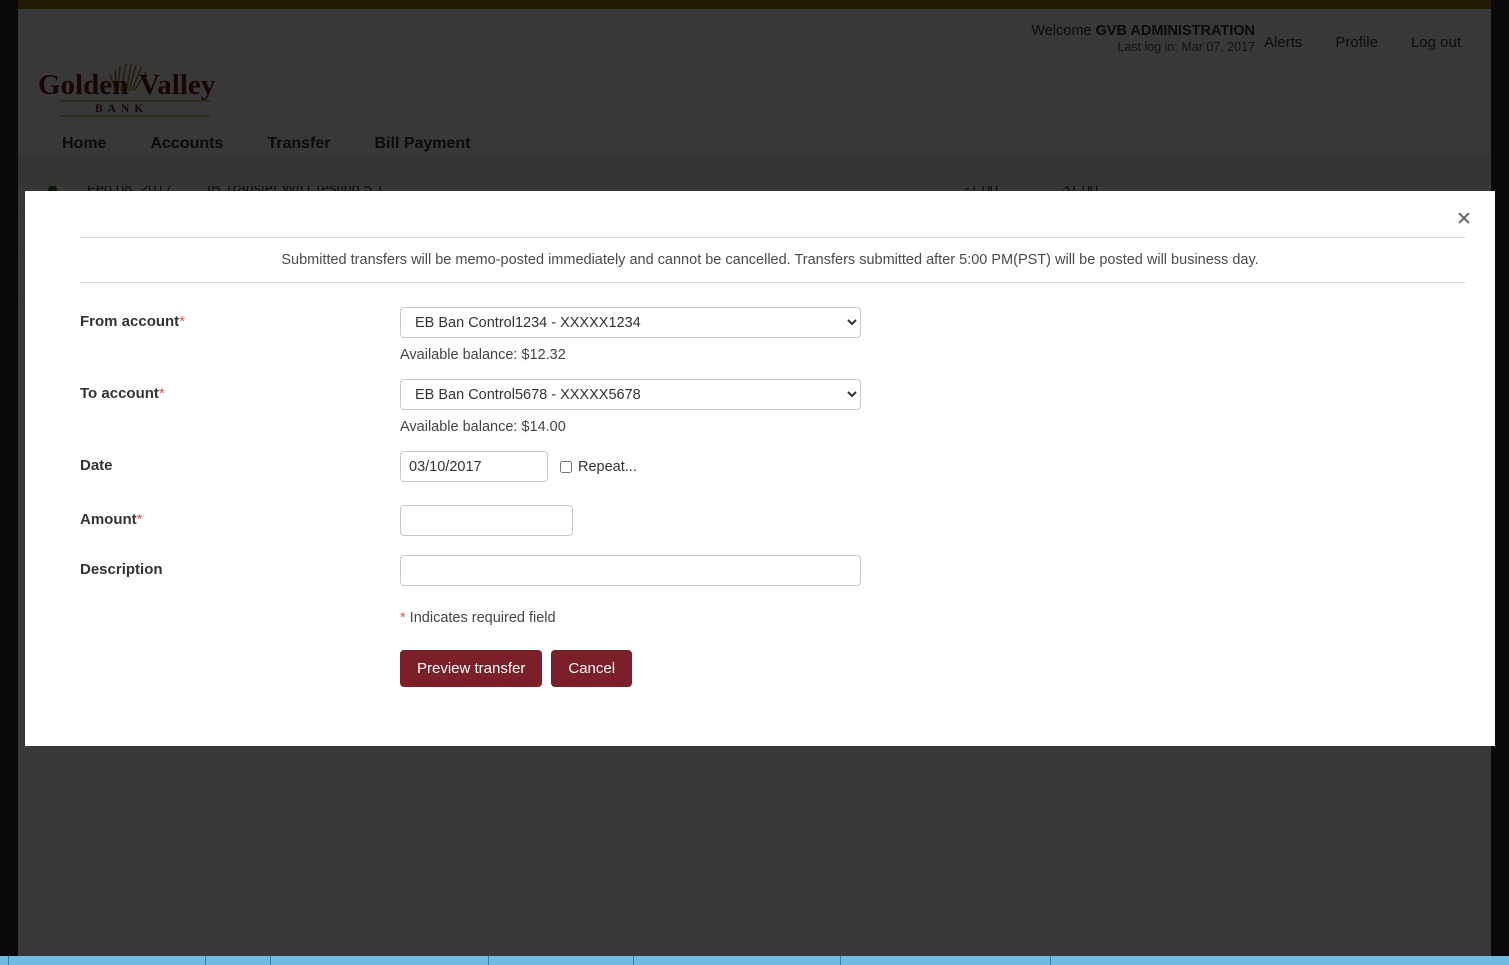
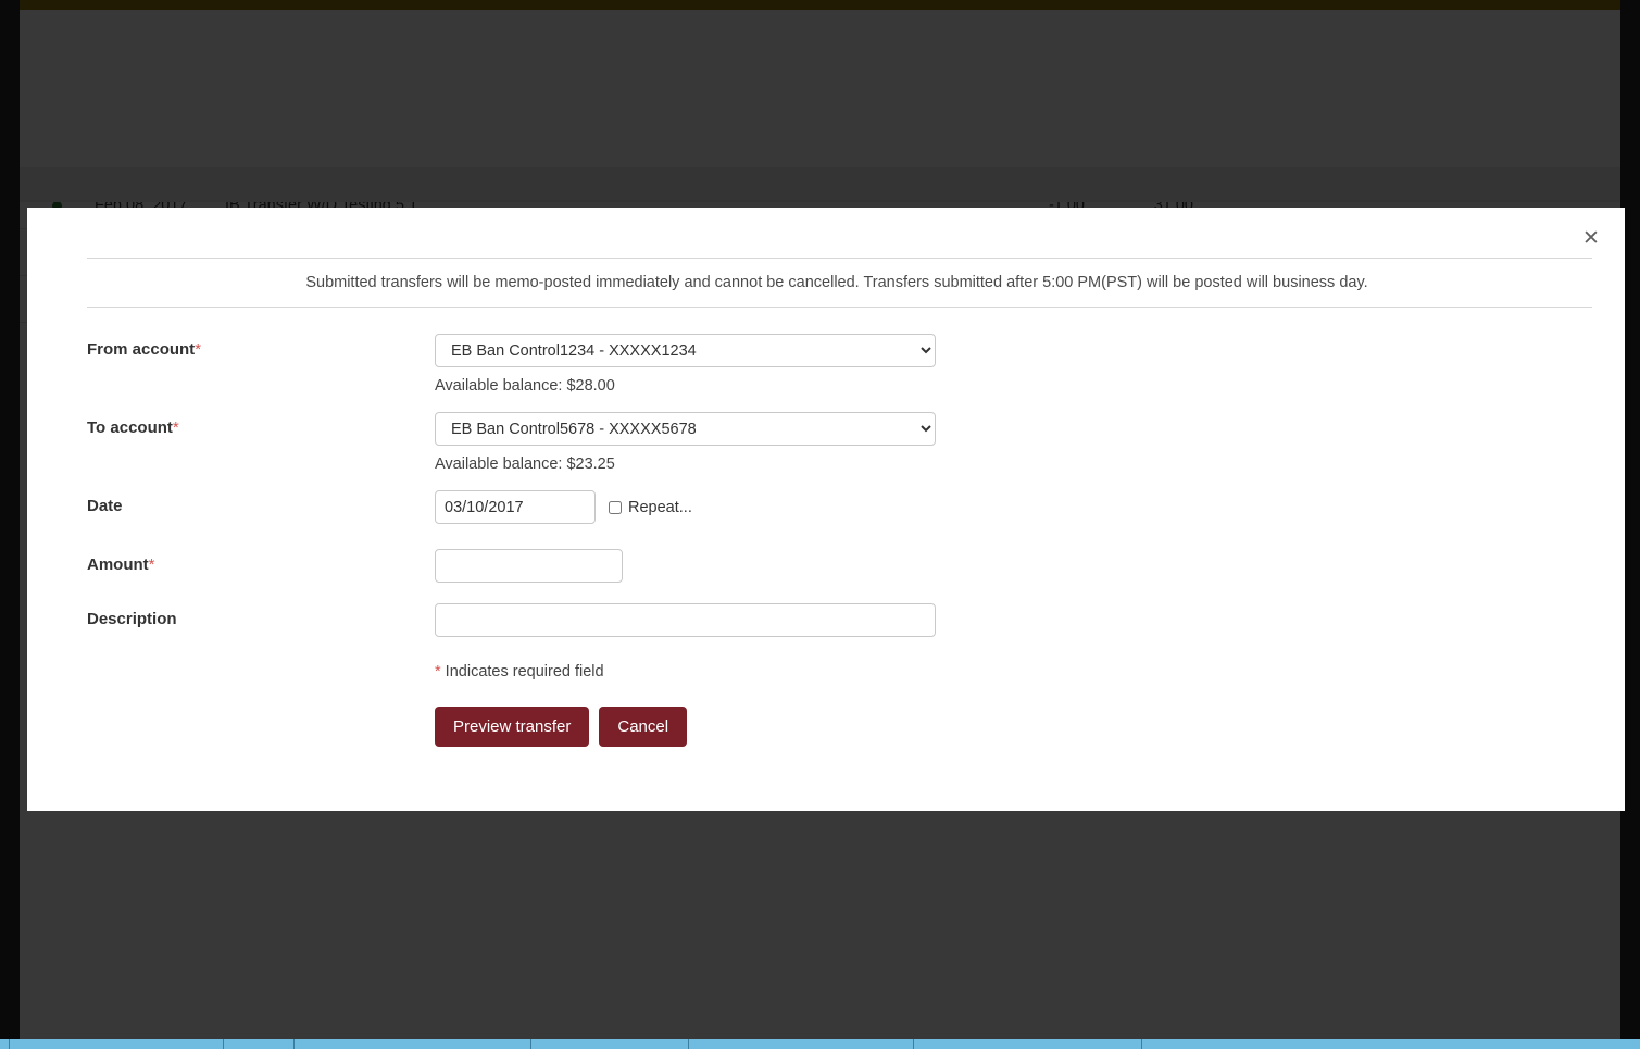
- Welcome GVB ADMINISTRATION
- Last log in: Mar 07, 2017
- Alerts
- Profile
- Log out
- Golden
- Valley
- BANK
- Home
- Accounts
- Transfer
- Bill Payment
  Feb 08, 2017
  IB Transfer W/D Testing 5.1
  -1.00
  31.00
  ✕
  Submitted transfers will be memo-posted immediately and cannot be cancelled. Transfers submitted after 5:00 PM(PST) will be posted will business day.
  From account*
  EB Ban Control1234 - XXXXX1234
- Available balance: $12.32
+ Available balance: $28.00
  To account*
  EB Ban Control5678 - XXXXX5678
- Available balance: $14.00
+ Available balance: $23.25
  Date
  03/10/2017
  Repeat...
  Amount*
  Description
  * Indicates required field
  Preview transfer
  Cancel
